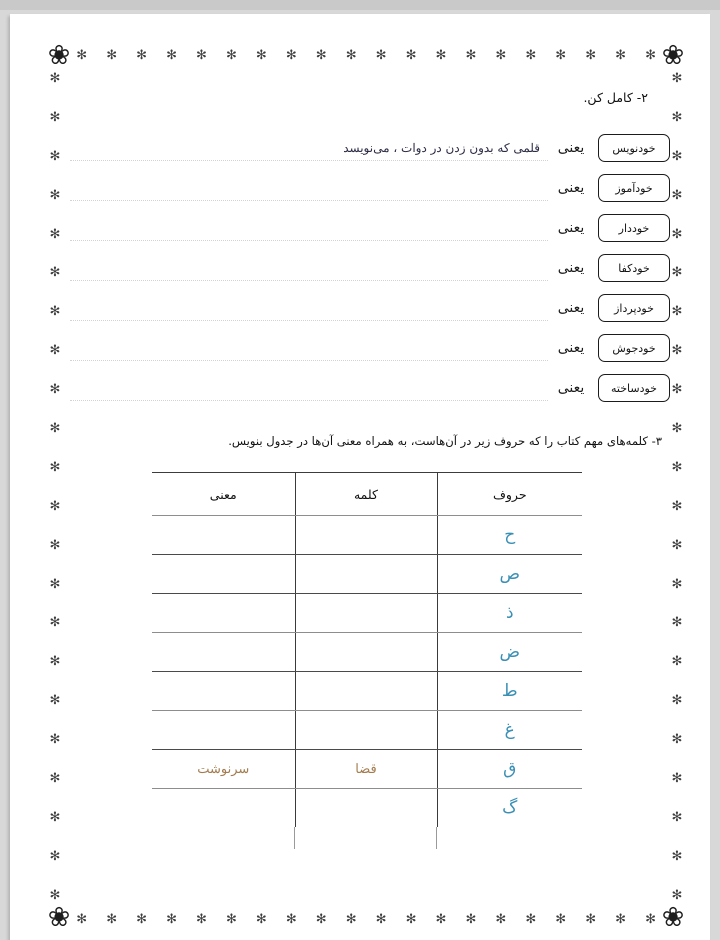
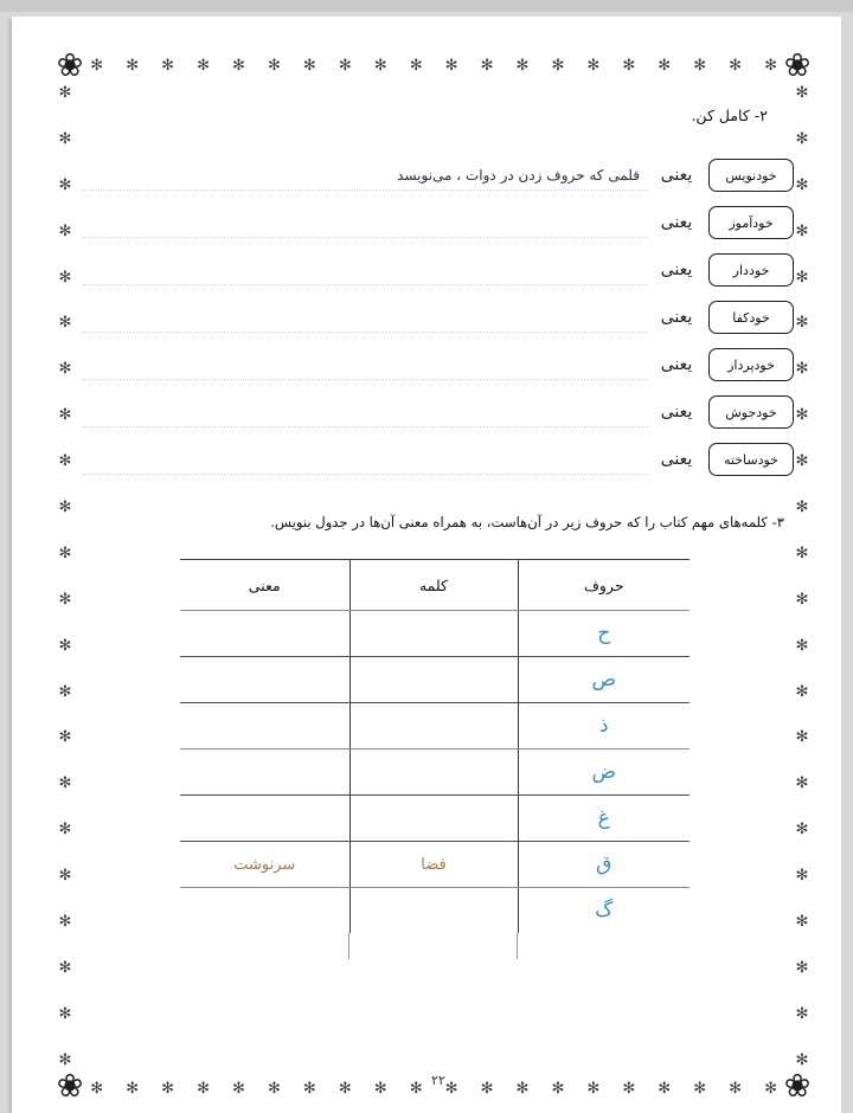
  ۲- کامل کن.
  خودنویس
  یعنی
- قلمی که بدون زدن در دوات ، می‌نویسد
+ قلمی که حروف زدن در دوات ، می‌نویسد
  خودآموز
  یعنی
  خوددار
  یعنی
  خودکفا
  یعنی
  خودپرداز
  یعنی
  خودجوش
  یعنی
  خودساخته
  یعنی
  ۳- کلمه‌های مهم کتاب را که حروف زیر در آن‌هاست، به همراه معنی آن‌ها در جدول بنویس.
  حروف	کلمه	معنی
  ح
  ص
  ذ
  ض
- ط
  غ
  ق	قضا	سرنوشت
  گ
+ ۲۲
